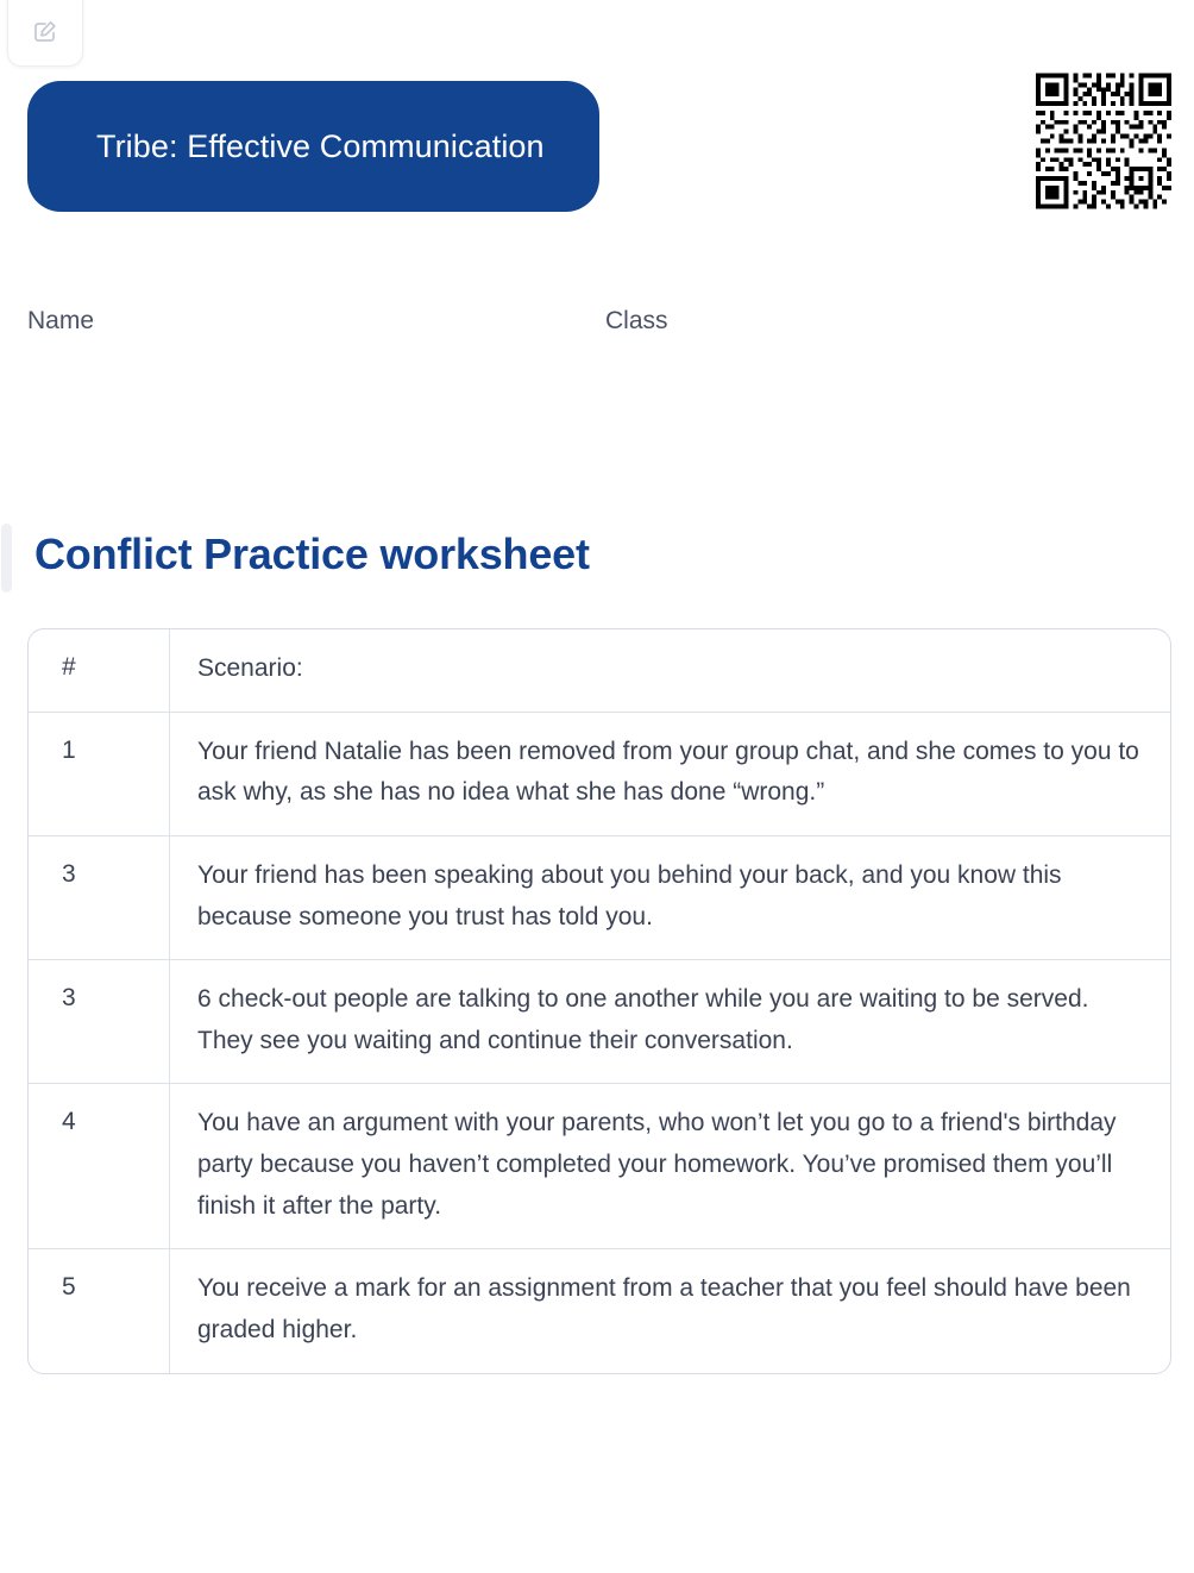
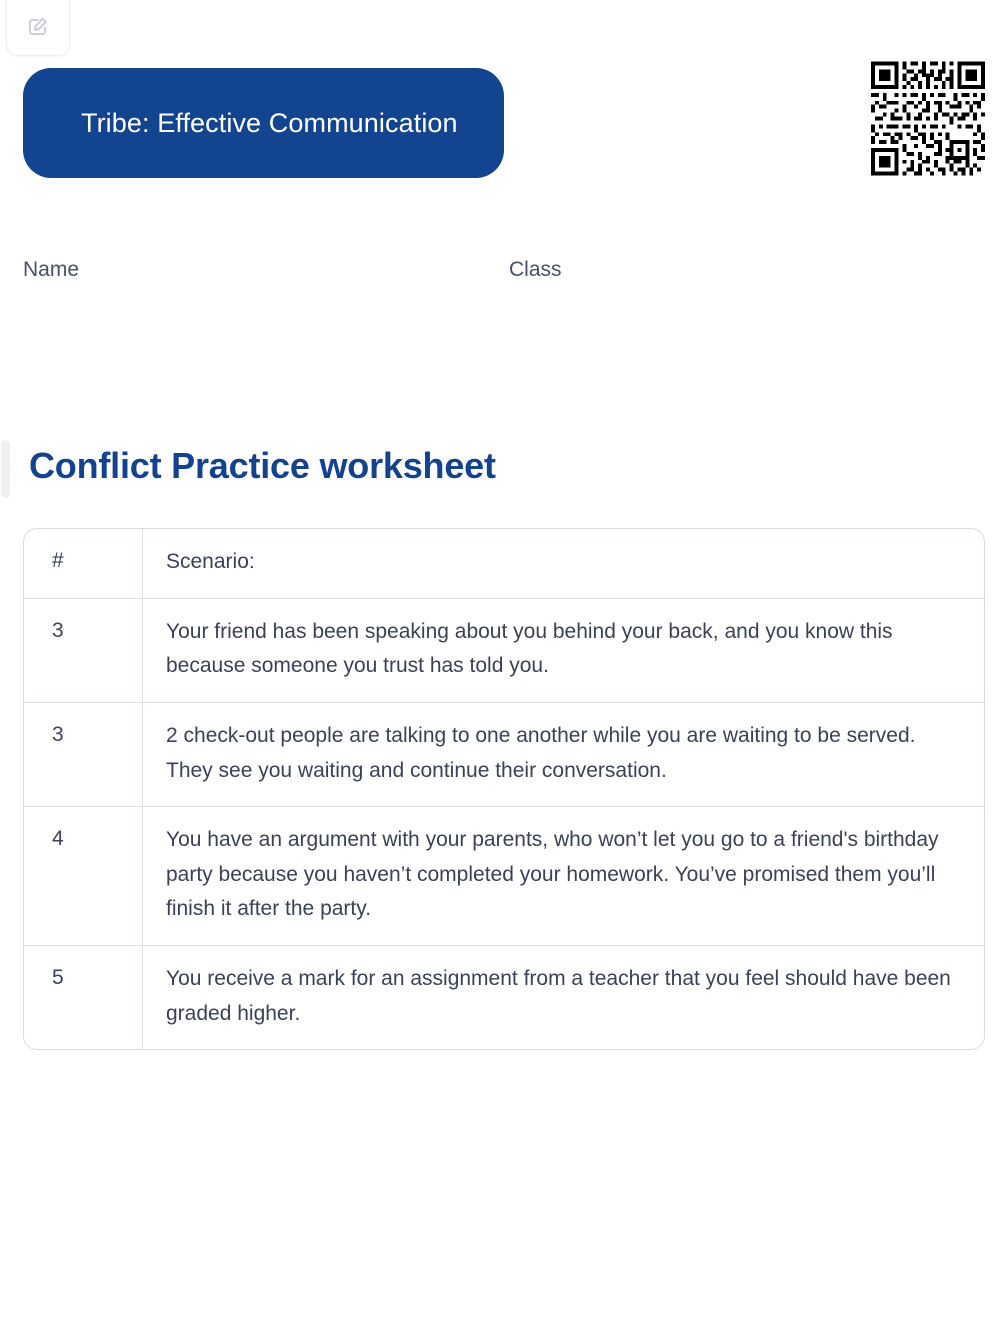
  Tribe: Effective Communication
  Name
  Class
  Conflict Practice worksheet
  #	Scenario:
- 1	Your friend Natalie has been removed from your group chat, and she comes to you to ask why, as she has no idea what she has done “wrong.”
  3	Your friend has been speaking about you behind your back, and you know this because someone you trust has told you.
- 3	6 check-out people are talking to one another while you are waiting to be served. They see you waiting and continue their conversation.
+ 3	2 check-out people are talking to one another while you are waiting to be served. They see you waiting and continue their conversation.
  4	You have an argument with your parents, who won’t let you go to a friend's birthday party because you haven’t completed your homework. You’ve promised them you’ll finish it after the party.
  5	You receive a mark for an assignment from a teacher that you feel should have been graded higher.
